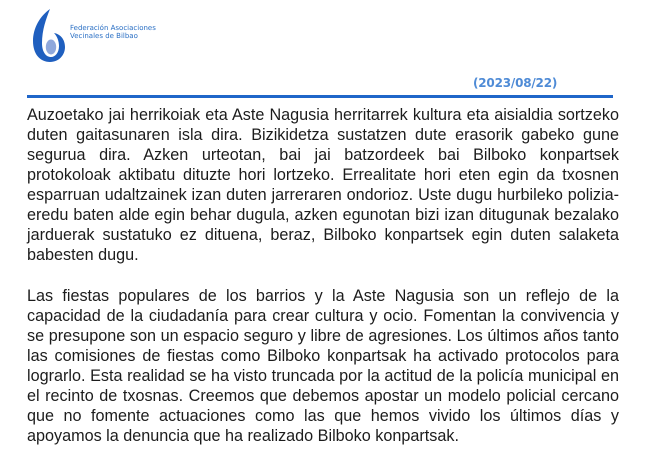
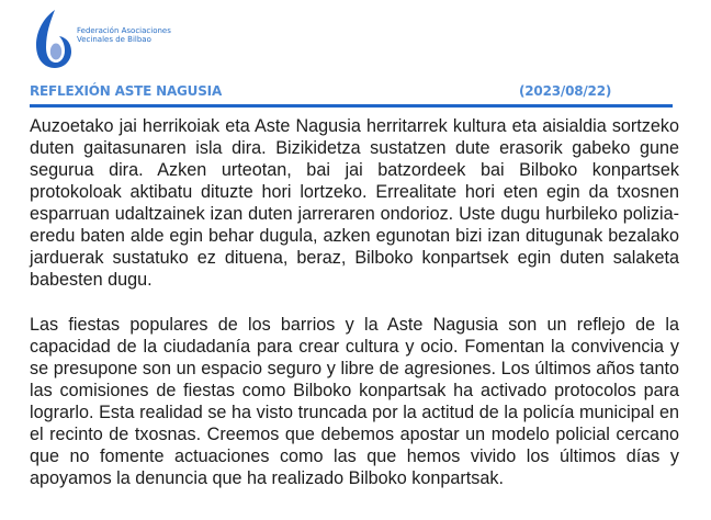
  Federación Asociaciones
  Vecinales de Bilbao
+ REFLEXIÓN ASTE NAGUSIA
  (2023/08/22)
  Auzoetako jai herrikoiak eta Aste Nagusia herritarrek kultura eta aisialdia sortzeko duten gaitasunaren isla dira. Bizikidetza sustatzen dute erasorik gabeko gune segurua dira. Azken urteotan, bai jai batzordeek bai Bilboko konpartsek protokoloak aktibatu dituzte hori lortzeko. Errealitate hori eten egin da txosnen esparruan udaltzainek izan duten jarreraren ondorioz. Uste dugu hurbileko polizia-eredu baten alde egin behar dugula, azken egunotan bizi izan ditugunak bezalako jarduerak sustatuko ez dituena, beraz, Bilboko konpartsek egin duten salaketa babesten dugu.
  Las fiestas populares de los barrios y la Aste Nagusia son un reflejo de la capacidad de la ciudadanía para crear cultura y ocio. Fomentan la convivencia y se presupone son un espacio seguro y libre de agresiones. Los últimos años tanto las comisiones de fiestas como Bilboko konpartsak ha activado protocolos para lograrlo. Esta realidad se ha visto truncada por la actitud de la policía municipal en el recinto de txosnas. Creemos que debemos apostar un modelo policial cercano que no fomente actuaciones como las que hemos vivido los últimos días y apoyamos la denuncia que ha realizado Bilboko konpartsak.
